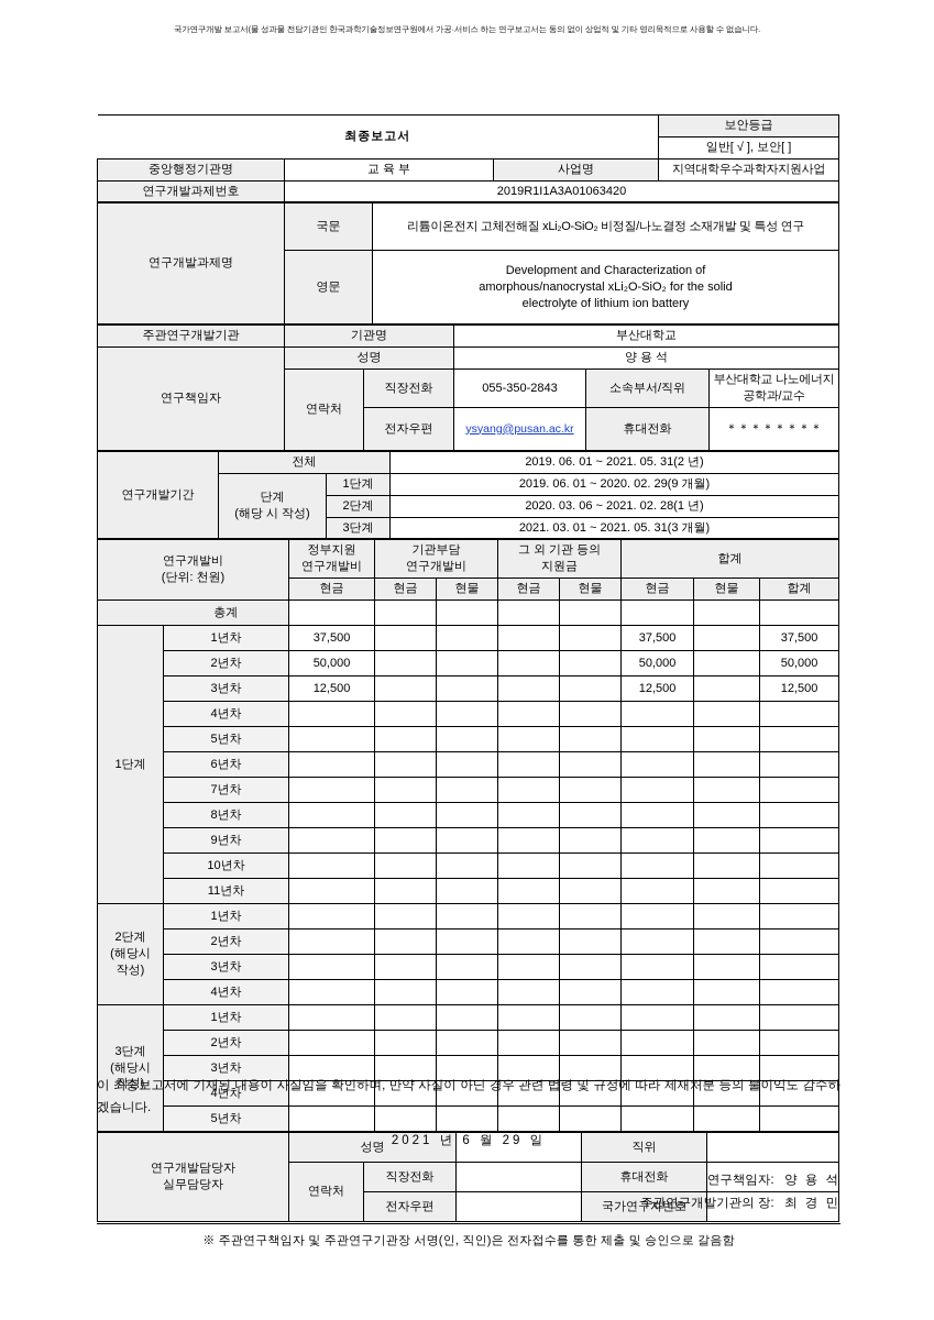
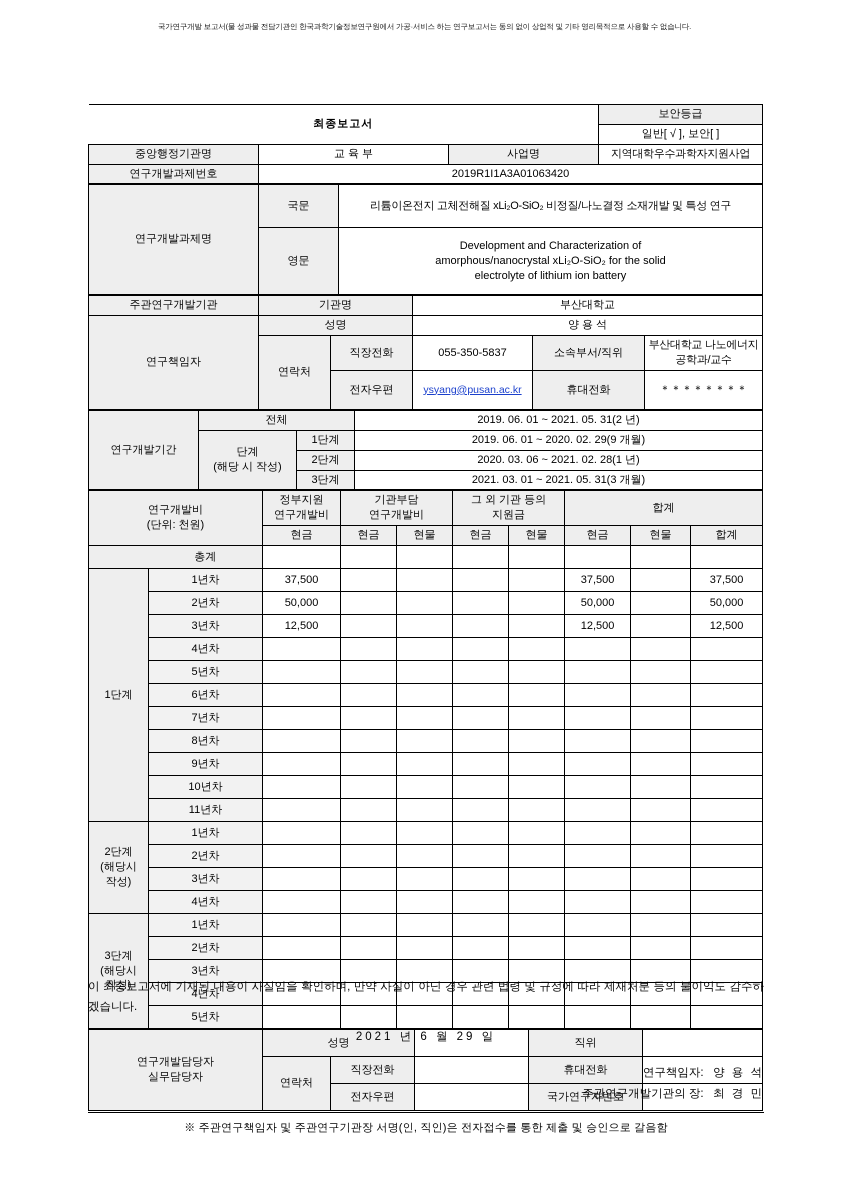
  국가연구개발 보고서(물 성과물 전담기관인 한국과학기술정보연구원에서 가공·서비스 하는 연구보고서는 동의 없이 상업적 및 기타 영리목적으로 사용할 수 없습니다.
  최종보고서	보안등급
  일반[ √ ], 보안[ ]
  중앙행정기관명	교 육 부	사업명	지역대학우수과학자지원사업
  연구개발과제번호	2019R1I1A3A01063420
  연구개발과제명	국문	리튬이온전지 고체전해질 xLi₂O-SiO₂ 비정질/나노결정 소재개발 및 특성 연구
  영문	Development and Characterization of amorphous/nanocrystal xLi₂O-SiO₂ for the solid electrolyte of lithium ion battery
  주관연구개발기관	기관명	부산대학교
  연구책임자	성명	양 용 석
- 연락처	직장전화	055-350-2843	소속부서/직위	부산대학교 나노에너지공학과/교수
+ 연락처	직장전화	055-350-5837	소속부서/직위	부산대학교 나노에너지공학과/교수
  전자우편	ysyang@pusan.ac.kr	휴대전화	＊＊＊＊＊＊＊＊
  연구개발기간	전체	2019. 06. 01 ~ 2021. 05. 31(2 년)
  단계 (해당 시 작성)	1단계	2019. 06. 01 ~ 2020. 02. 29(9 개월)
  2단계	2020. 03. 06 ~ 2021. 02. 28(1 년)
  3단계	2021. 03. 01 ~ 2021. 05. 31(3 개월)
  연구개발비 (단위: 천원)	정부지원 연구개발비	기관부담 연구개발비	그 외 기관 등의 지원금	합계
  현금	현금	현물	현금	현물	현금	현물	합계
  	총계
  1단계	1년차	37,500					37,500		37,500
  2년차	50,000					50,000		50,000
  3년차	12,500					12,500		12,500
  4년차
  5년차
  6년차
  7년차
  8년차
  9년차
  10년차
  11년차
  2단계 (해당시 작성)	1년차
  2년차
  3년차
  4년차
  3단계 (해당시 작성)	1년차
  2년차
  3년차
  4년차
  5년차
  연구개발담당자 실무담당자	성명		직위
  연락처	직장전화		휴대전화
  전자우편		국가연구자번호
  이 최종보고서에 기재된 내용이 사실임을 확인하며, 만약 사실이 아닌 경우 관련 법령 및 규정에 따라 제재처분 등의 불이익도 감수하겠습니다.
  2021 년 6 월 29 일
  연구책임자: 양 용 석
  주관연구개발기관의 장: 최 경 민
  ※ 주관연구책임자 및 주관연구기관장 서명(인, 직인)은 전자접수를 통한 제출 및 승인으로 갈음함
